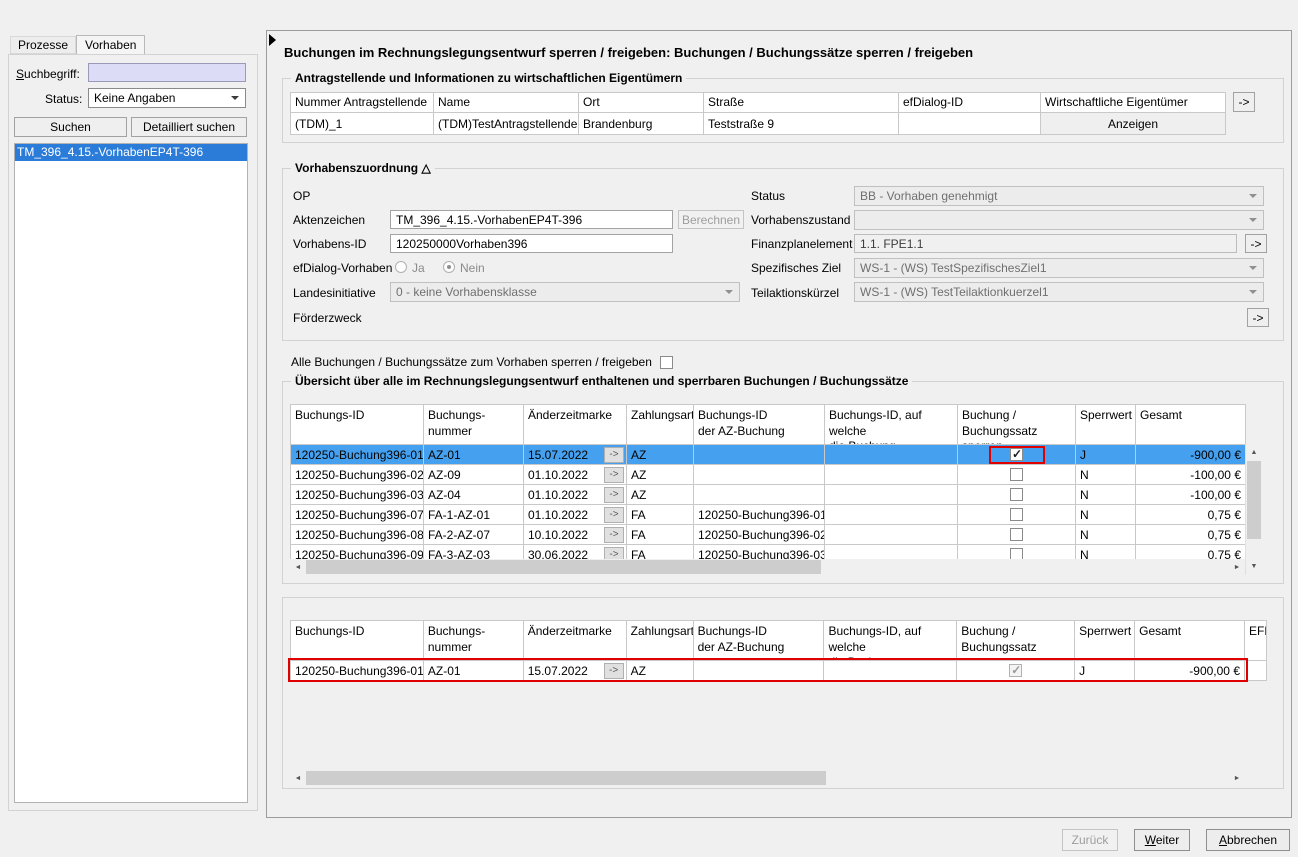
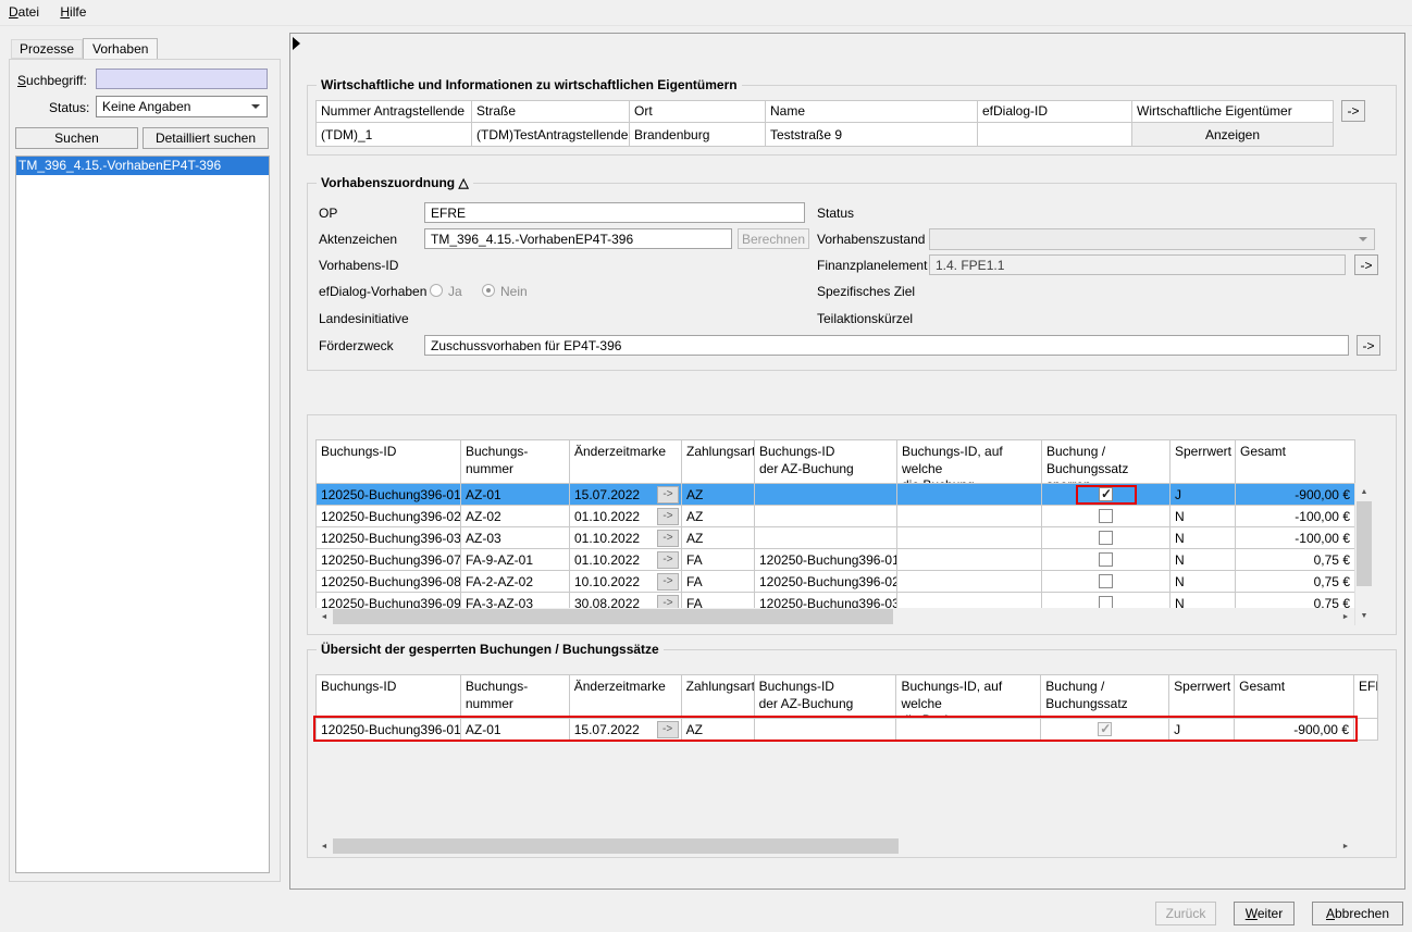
+ Datei Hilfe
  Prozesse Vorhaben
  Suchbegriff:
  Status:
  Keine Angaben
  Suchen
  Detailliert suchen
  TM_396_4.15.-VorhabenEP4T-396
- Buchungen im Rechnungslegungsentwurf sperren / freigeben: Buchungen / Buchungssätze sperren / freigeben
- Antragstellende und Informationen zu wirtschaftlichen Eigentümern
+ Wirtschaftliche und Informationen zu wirtschaftlichen Eigentümern
  Nummer Antragstellende
- Name
+ Straße
  Ort
- Straße
+ Name
  efDialog-ID
  Wirtschaftliche Eigentümer
  (TDM)_1
  (TDM)TestAntragstellende
  Brandenburg
  Teststraße 9
  Anzeigen
  ->
  Vorhabenszuordnung △
  OP
+ EFRE
  Aktenzeichen
  TM_396_4.15.-VorhabenEP4T-396
  Berechnen
  Vorhabens-ID
- 120250000Vorhaben396
  efDialog-Vorhaben
  Ja
  Nein
  Landesinitiative
- 0 - keine Vorhabensklasse
  Förderzweck
+ Zuschussvorhaben für EP4T-396
  ->
  Status
- BB - Vorhaben genehmigt
  Vorhabenszustand
  Finanzplanelement
- 1.1. FPE1.1
+ 1.4. FPE1.1
  ->
  Spezifisches Ziel
- WS-1 - (WS) TestSpezifischesZiel1
  Teilaktionskürzel
- WS-1 - (WS) TestTeilaktionkuerzel1
- Alle Buchungen / Buchungssätze zum Vorhaben sperren / freigeben
- Übersicht über alle im Rechnungslegungsentwurf enthaltenen und sperrbaren Buchungen / Buchungssätze
  Buchungs-ID
  Buchungs-
  nummer
  Änderzeitmarke
  Zahlungsart
  Buchungs-ID
  der AZ-Buchung
  Buchungs-ID, auf welche
  Buchung /
  Sperrwert
  Gesamt
  120250-Buchung396-01
  AZ-01
  15.07.2022
  ->
  AZ
  J
  -900,00 €
  120250-Buchung396-02
- AZ-09
+ AZ-02
  01.10.2022
  ->
  AZ
  N
  -100,00 €
  120250-Buchung396-03
- AZ-04
+ AZ-03
  01.10.2022
  ->
  AZ
  N
  -100,00 €
  120250-Buchung396-07
- FA-1-AZ-01
+ FA-9-AZ-01
  01.10.2022
  ->
  FA
  120250-Buchung396-01
  N
  0,75 €
  120250-Buchung396-08
- FA-2-AZ-07
+ FA-2-AZ-02
  10.10.2022
  ->
  FA
  120250-Buchung396-02
  N
  0,75 €
  120250-Buchung396-09
  FA-3-AZ-03
- 30.06.2022
+ 30.08.2022
  ->
  FA
  120250-Buchung396-03
  N
  0,75 €
+ Übersicht der gesperrten Buchungen / Buchungssätze
  Buchungs-ID
  Buchungs-
  nummer
  Änderzeitmarke
  Zahlungsart
  Buchungs-ID
  der AZ-Buchung
  Buchungs-ID, auf welche
  Buchung /
  Sperrwert
  Gesamt
  120250-Buchung396-01
  AZ-01
  15.07.2022
  ->
  AZ
  J
  -900,00 €
  Zurück
  Weiter
  Abbrechen
